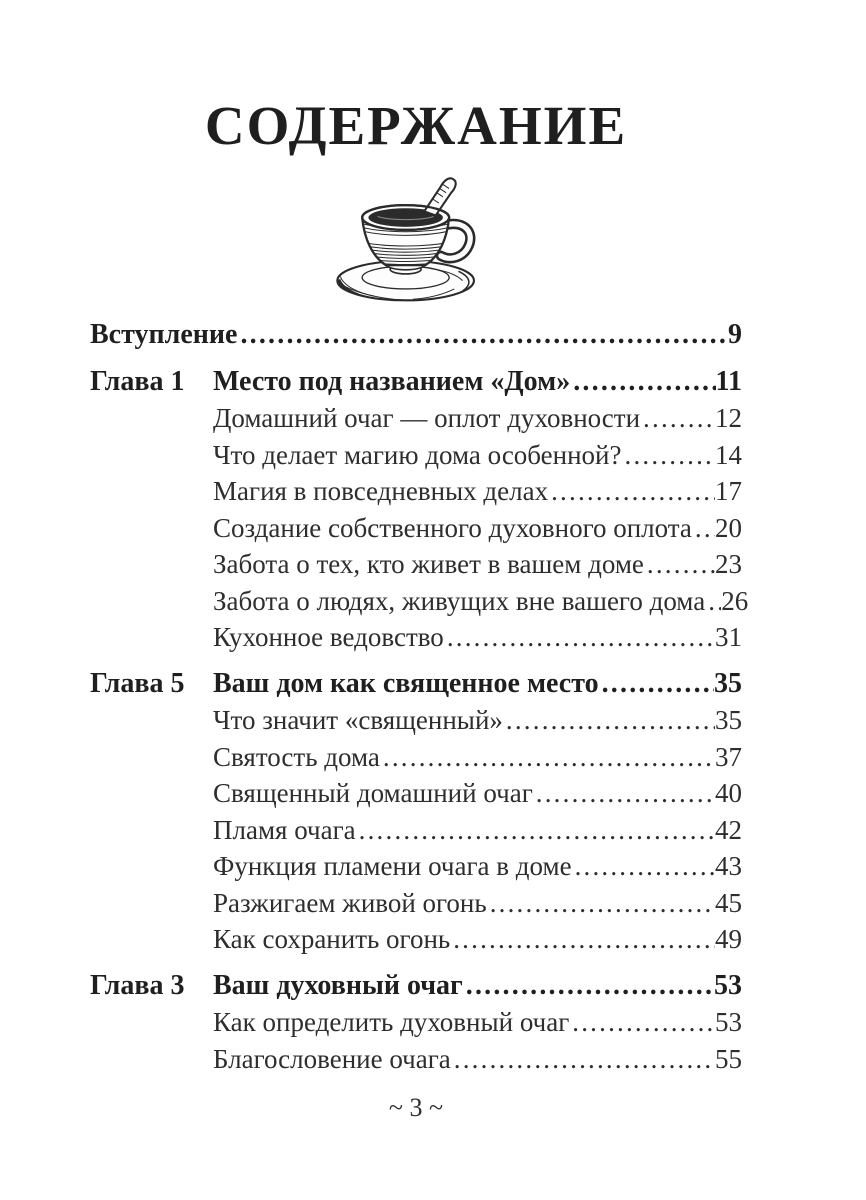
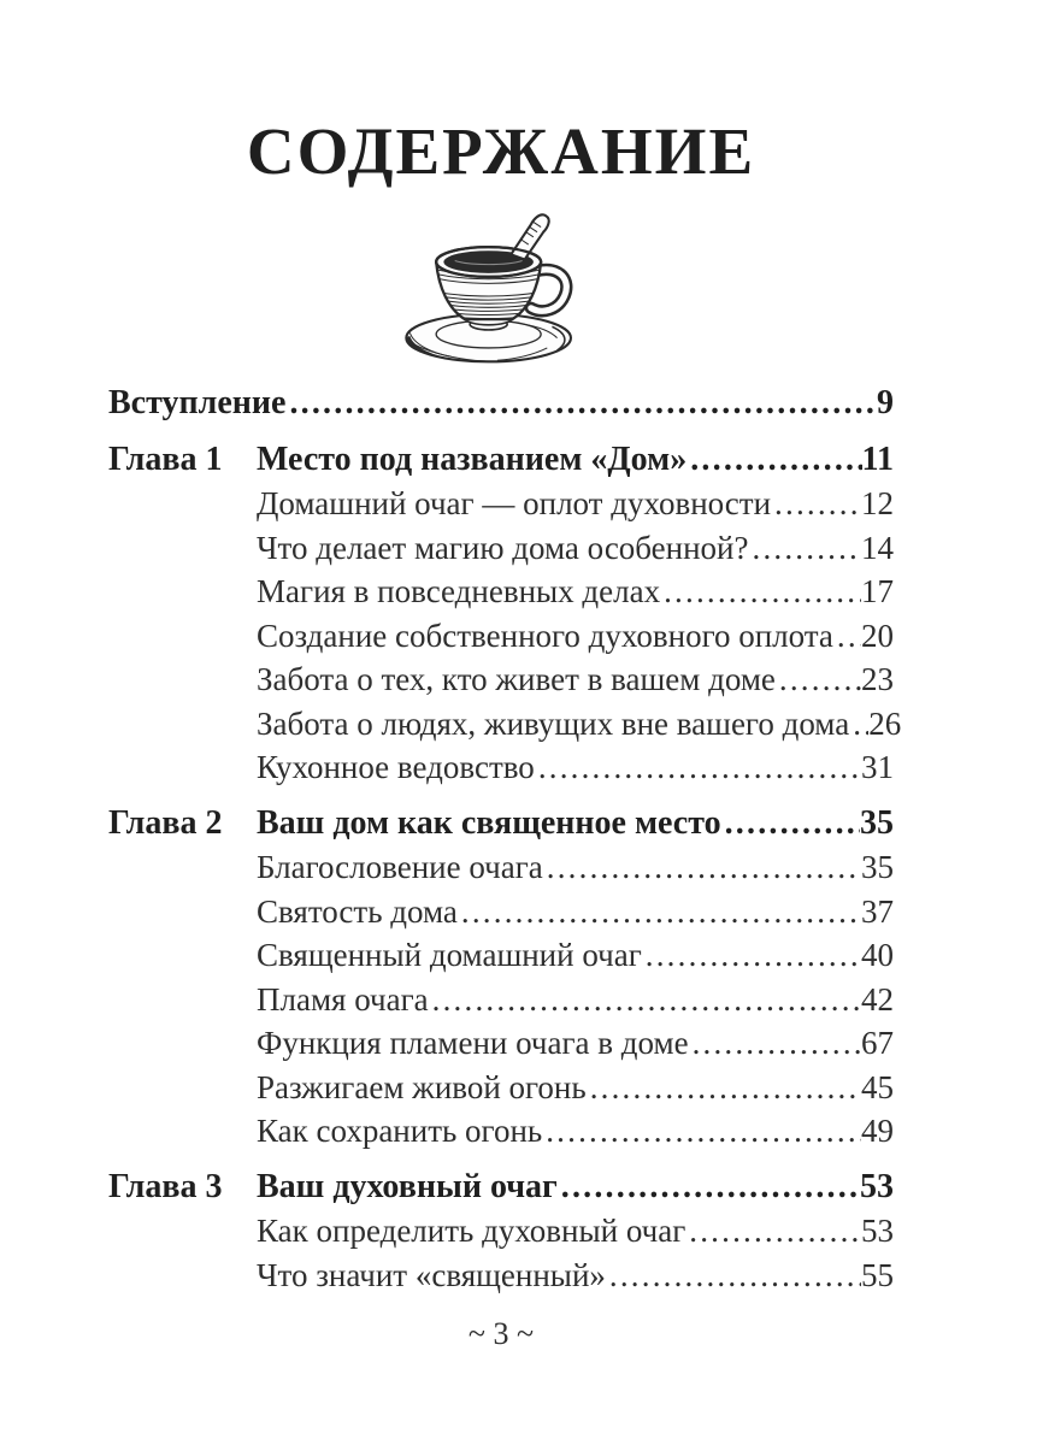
  СОДЕРЖАНИЕ
  Вступление
  9
  Глава 1
  Место под названием «Дом»
  11
  Домашний очаг — оплот духовности
  12
  Что делает магию дома особенной?
  14
  Магия в повседневных делах
  17
  Создание собственного духовного оплота
  20
  Забота о тех, кто живет в вашем доме
  23
  Забота о людях, живущих вне вашего дома
  26
  Кухонное ведовство
  31
- Глава 5
+ Глава 2
  Ваш дом как священное место
  35
- Что значит «священный»
+ Благословение очага
  35
  Святость дома
  37
  Священный домашний очаг
  40
  Пламя очага
  42
  Функция пламени очага в доме
- 43
+ 67
  Разжигаем живой огонь
  45
  Как сохранить огонь
  49
  Глава 3
  Ваш духовный очаг
  53
  Как определить духовный очаг
  53
- Благословение очага
+ Что значит «священный»
  55
  ~ 3 ~
